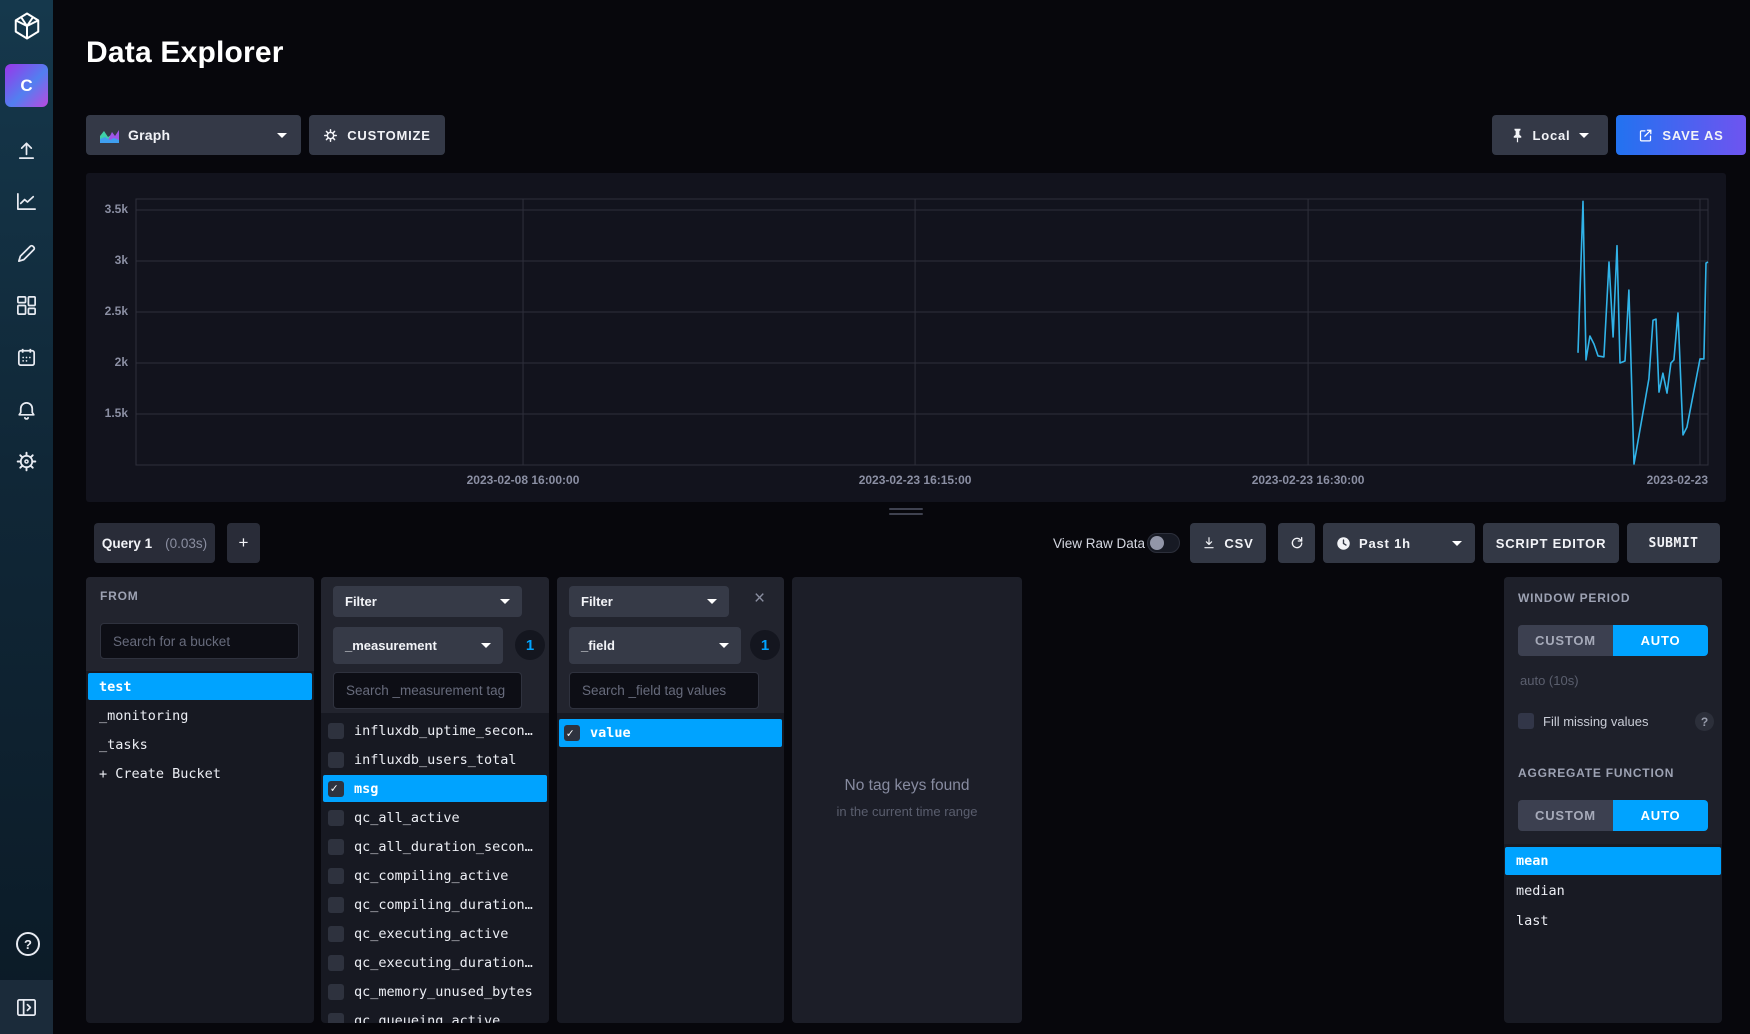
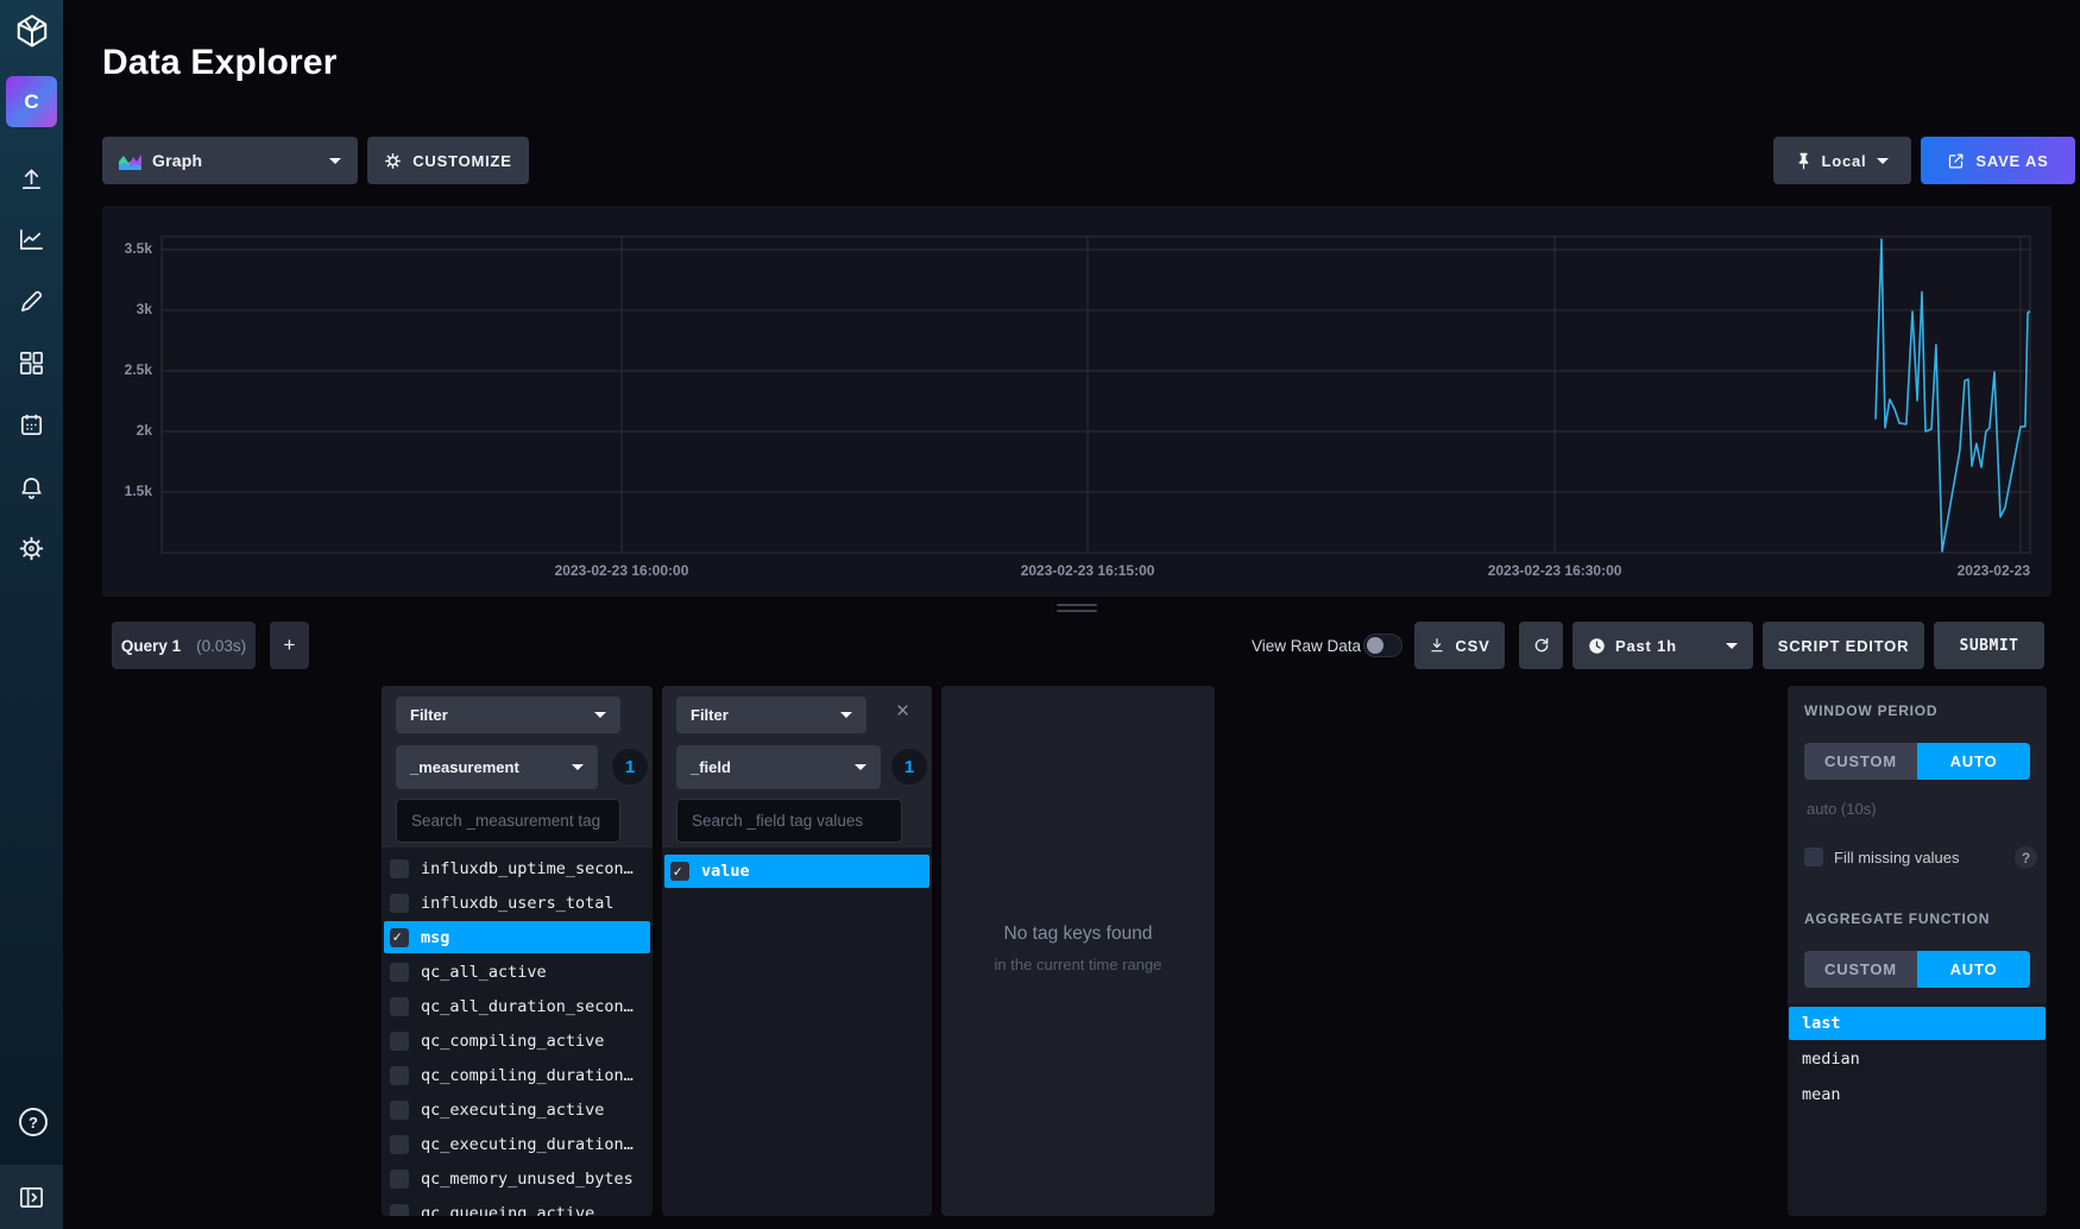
  C
  ?
  Data Explorer
  Graph
  CUSTOMIZE
  Local
  SAVE AS
  3.5k
  3k
  2.5k
  2k
  1.5k
- 2023-02-08 16:00:00
+ 2023-02-23 16:00:00
  2023-02-23 16:15:00
  2023-02-23 16:30:00
  2023-02-23
  Query 1
  (0.03s)
  +
  View Raw Data
  CSV
  Past 1h
  SCRIPT EDITOR
  SUBMIT
- FROM
- Search for a bucket
- test
- _monitoring
- _tasks
- + Create Bucket
  Filter
  _measurement
  1
  Search _measurement tag
  influxdb_uptime_secon…
  influxdb_users_total
  msg
  qc_all_active
  qc_all_duration_secon…
  qc_compiling_active
  qc_compiling_duration…
  qc_executing_active
  qc_executing_duration…
  qc_memory_unused_bytes
  qc_queueing_active
  Filter
  ×
  _field
  1
  Search _field tag values
  value
  No tag keys found
  in the current time range
  WINDOW PERIOD
  CUSTOM
  AUTO
  auto (10s)
  Fill missing values
  ?
  AGGREGATE FUNCTION
  CUSTOM
  AUTO
- mean
+ last
  median
- last
+ mean
